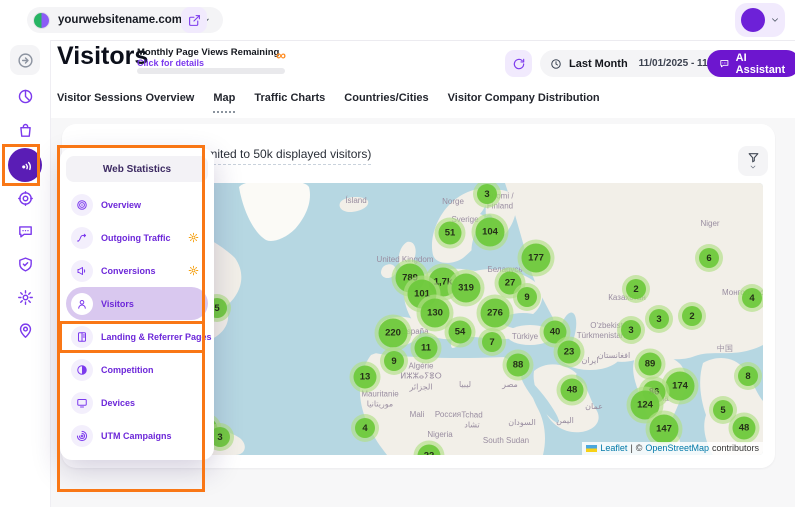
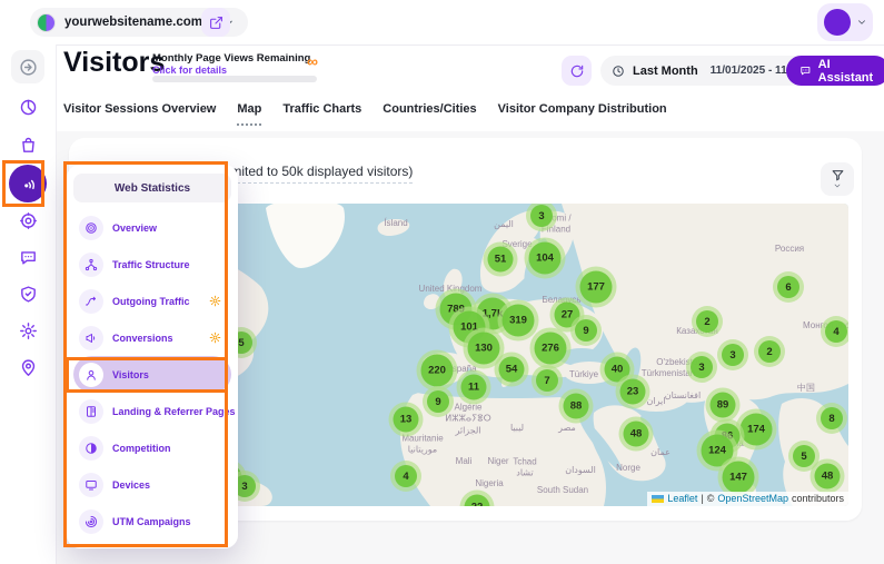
  yourwebsitename.com
  Visitors
  Monthly Page Views Remaining
  Click for details
  ∞
  Last Month
  AI Assistant
  Visitor Sessions Overview
  Map
  Traffic Charts
  Countries/Cities
  Visitor Company Distribution
  ited to 50k displayed visitors)
  Ísland
- Norge
+ اليمن
  Sverige
  Finland
  United Kingdom
  Беларусь
- Niger
+ Россия
  O'zbekis
  Türkmenista
  Türkiye
  spaña
  Algérie
  ⵍⵣⵣⴰⵢⴻⵔ
  الجزائر
  Mauritanie
  موريتانيا
  Mali
- Россия
+ Niger
  Tchad
  تشاد
  Nigeria
  South Sudan
  السودان
  ليبيا
  مصر
  ایران
  افغانستان
  中国
- اليمن
+ Norge
  عمان
  3
  51
  104
  177
  789
  1,7k
  319
  101
  27
  9
  130
  276
  220
  54
  7
  11
  9
  40
  23
  88
  48
  13
  4
  3
  5
  6
  2
  3
  3
  2
  4
  89
  174
  124
  147
  5
  48
  8
  Leaflet
  |
  ©
  OpenStreetMap
  contributors
  Web Statistics
  Overview
+ Traffic Structure
  Outgoing Traffic
  Conversions
  Visitors
  Landing & Referrer Pages
  Competition
  Devices
  UTM Campaigns
